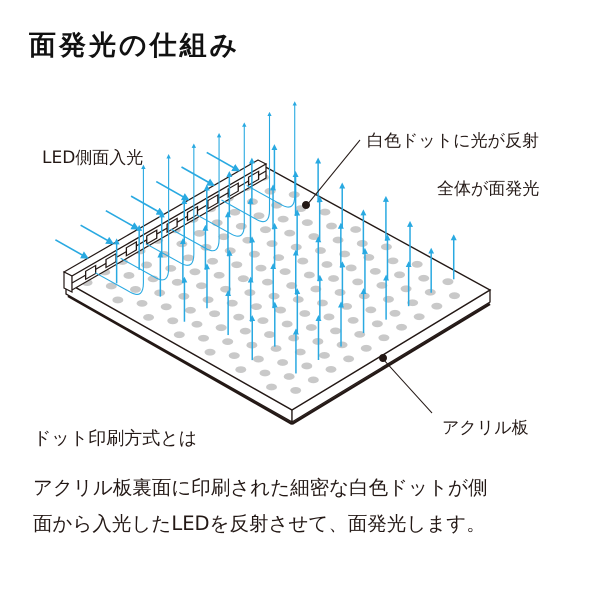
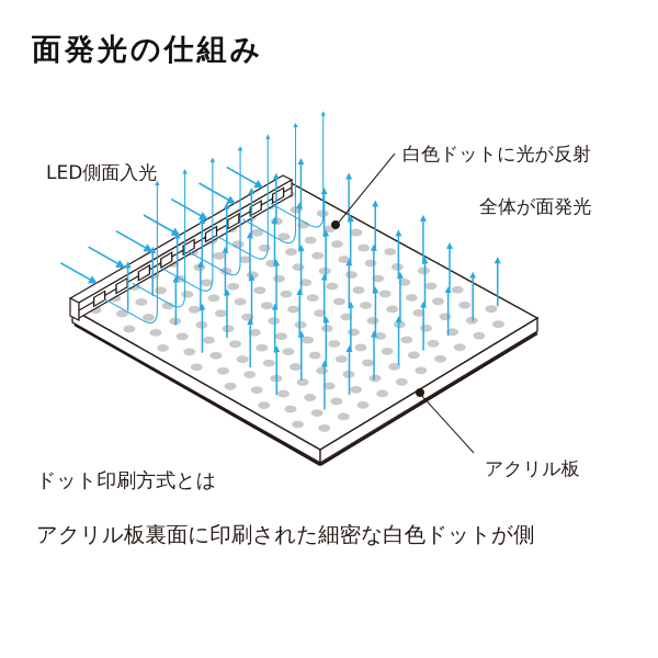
  面発光の仕組み
  LED側面入光
  白色ドットに光が反射
  全体が面発光
  アクリル板
  ドット印刷方式とは
  アクリル板裏面に印刷された細密な白色ドットが側
- 面から入光したLEDを反射させて、面発光します。
